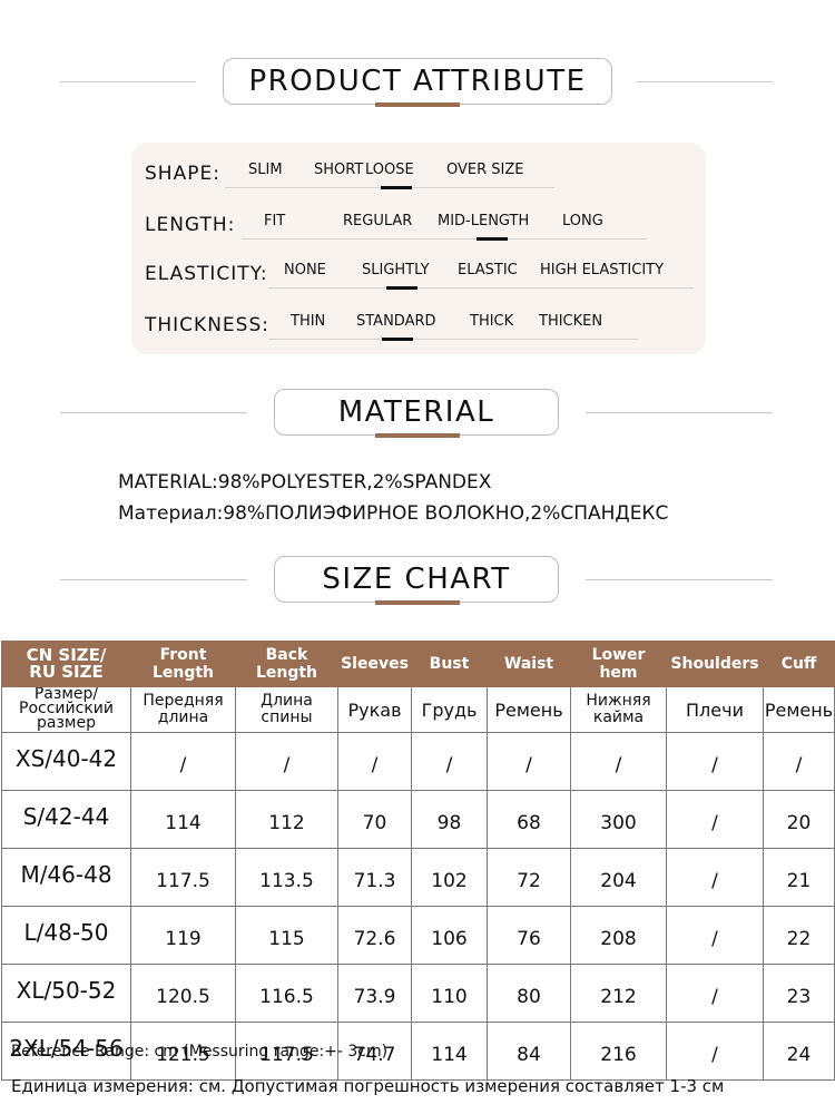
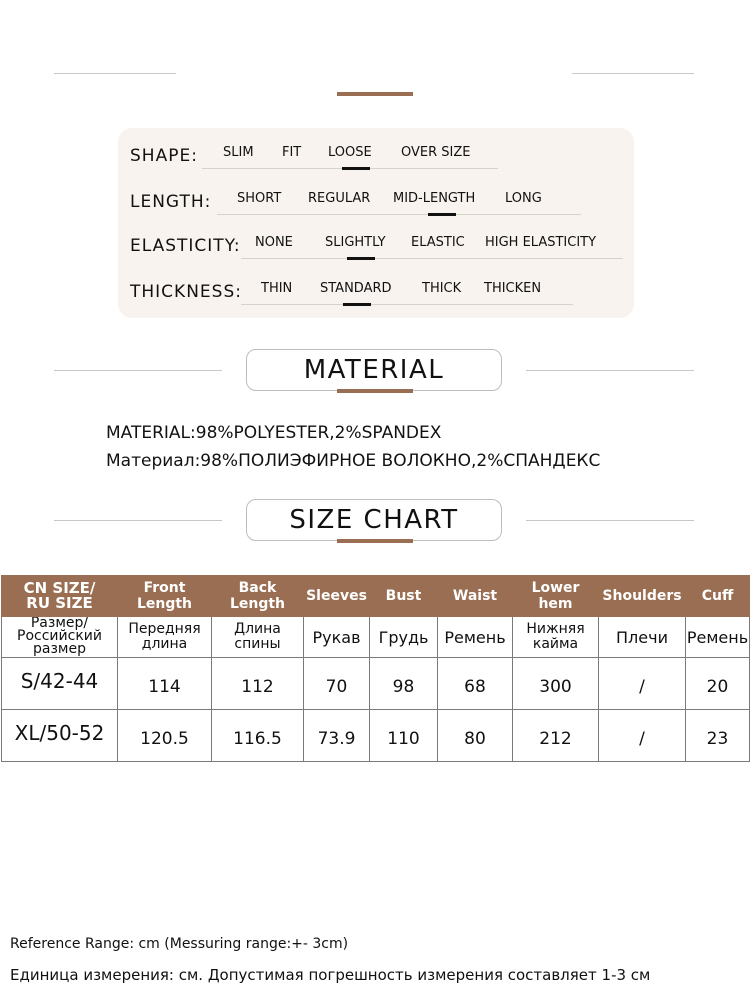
- PRODUCT ATTRIBUTE
  SHAPE:
  SLIM
- SHORT
+ FIT
  LOOSE
  OVER SIZE
  LENGTH:
- FIT
+ SHORT
  REGULAR
  MID-LENGTH
  LONG
  ELASTICITY:
  NONE
  SLIGHTLY
  ELASTIC
  HIGH ELASTICITY
  THICKNESS:
  THIN
  STANDARD
  THICK
  THICKEN
  MATERIAL
  MATERIAL:98%POLYESTER,2%SPANDEX
  Материал:98%ПОЛИЭФИРНОЕ ВОЛОКНО,2%СПАНДЕКС
  SIZE CHART
  CN SIZE/ RU SIZE	Front Length	Back Length	Sleeves	Bust	Waist	Lower hem	Shoulders	Cuff
  Размер/ Российский размер	Передняя длина	Длина спины	Рукав	Грудь	Ремень	Нижняя кайма	Плечи	Ремень
- XS/40-42	/	/	/	/	/	/	/	/
  S/42-44	114	112	70	98	68	300	/	20
- M/46-48	117.5	113.5	71.3	102	72	204	/	21
- L/48-50	119	115	72.6	106	76	208	/	22
  XL/50-52	120.5	116.5	73.9	110	80	212	/	23
- 2XL/54-56	121.5	117.5	74.7	114	84	216	/	24
  Reference Range: cm (Messuring range:+- 3cm)
  Единица измерения: см. Допустимая погрешность измерения составляет 1-3 см
